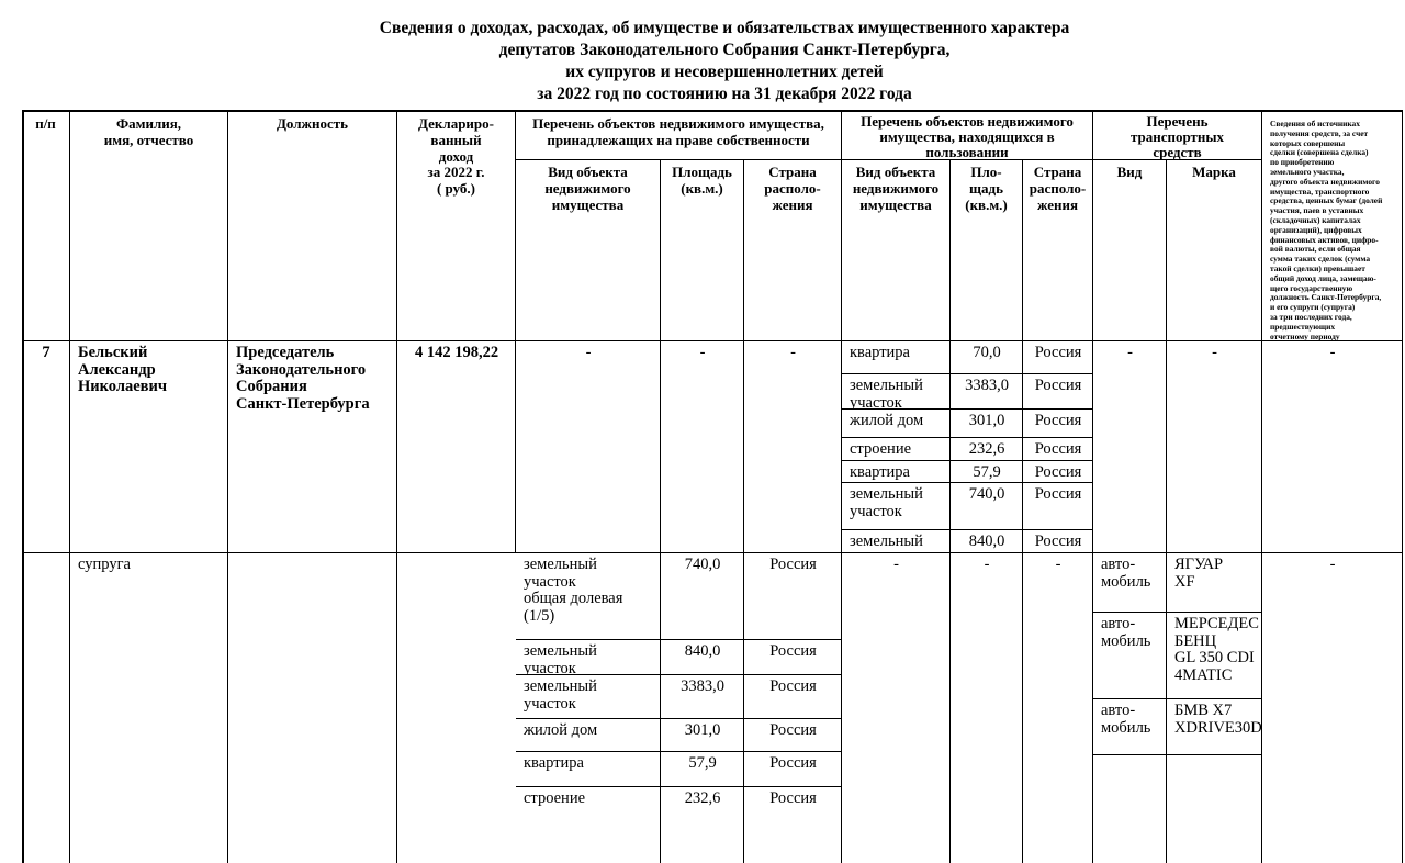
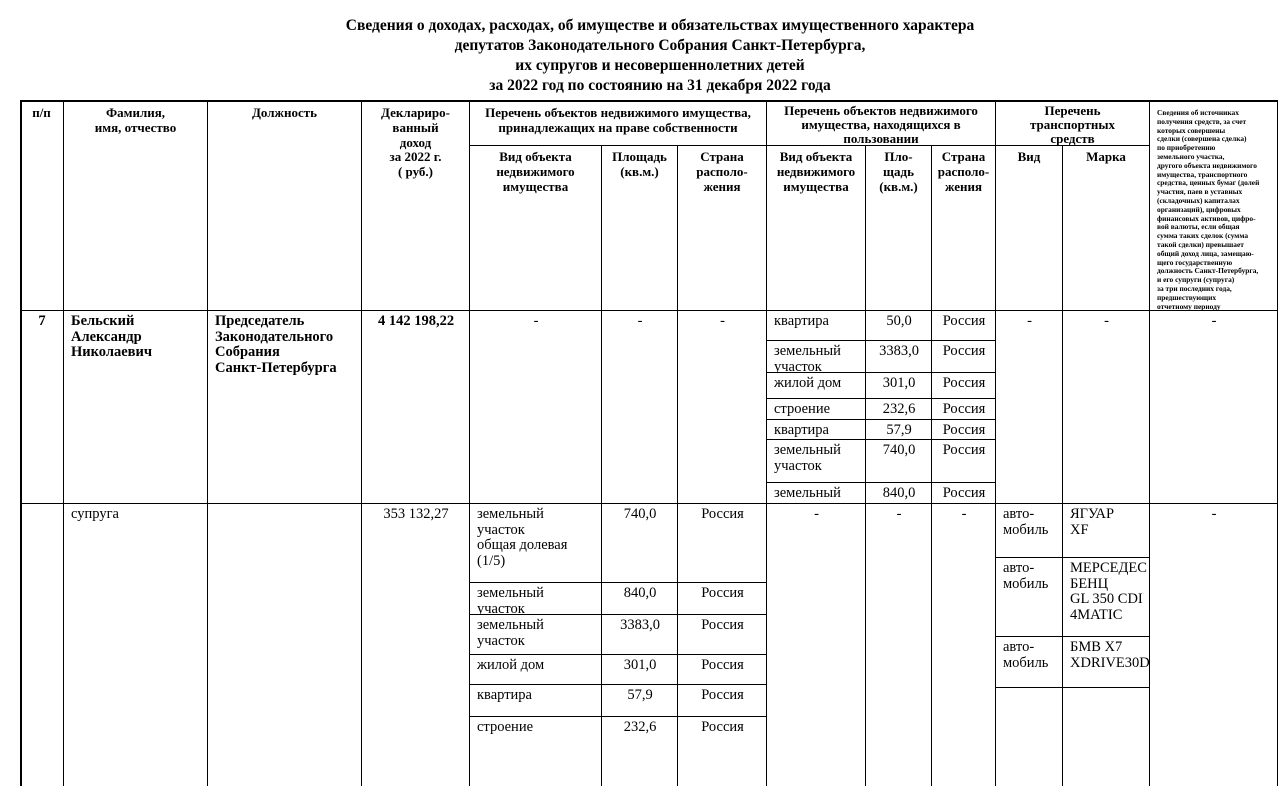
  Сведения о доходах, расходах, об имуществе и обязательствах имущественного характера
  депутатов Законодательного Собрания Санкт-Петербурга,
  их супругов и несовершеннолетних детей
  за 2022 год по состоянию на 31 декабря 2022 года
  п/п
  Фамилия,
  имя, отчество
  Должность
  Деклариро-
  ванный
  доход
  за 2022 г.
  ( руб.)
  Перечень объектов недвижимого имущества,
  принадлежащих на праве собственности
  Перечень объектов недвижимого
  имущества, находящихся в
  пользовании
  Перечень
  транспортных
  средств
  Сведения об источниках
  получения средств, за счет
  которых совершены
  сделки (совершена сделка)
  по приобретению
  земельного участка,
  другого объекта недвижимого
  имущества, транспортного
  средства, ценных бумаг (долей
  участия, паев в уставных
  (складочных) капиталах
  организаций), цифровых
  финансовых активов, цифро-
  вой валюты, если общая
  сумма таких сделок (сумма
  такой сделки) превышает
  общий доход лица, замещаю-
  щего государственную
  должность Санкт-Петербурга,
  и его супруги (супруга)
  за три последних года,
  предшествующих
  отчетному периоду
  Вид объекта
  недвижимого
  имущества
  Площадь
  (кв.м.)
  Страна
  располо-
  жения
  Вид объекта
  недвижимого
  имущества
  Пло-
  щадь
  (кв.м.)
  Страна
  располо-
  жения
  Вид
  Марка
  7
  Бельский
  Александр
  Николаевич
  Председатель
  Законодательного
  Собрания
  Санкт-Петербурга
  4 142 198,22
  -
  -
  -
  квартира
- 70,0
+ 50,0
  Россия
  земельный
  участок
  3383,0
  Россия
  жилой дом
  301,0
  Россия
  строение
  232,6
  Россия
  квартира
  57,9
  Россия
  земельный
  участок
  740,0
  Россия
  земельный
  840,0
  Россия
  -
  -
  -
  супруга
+ 353 132,27
  земельный
  участок
  общая долевая
  (1/5)
  740,0
  Россия
  земельный
  участок
  840,0
  Россия
  земельный
  участок
  3383,0
  Россия
  жилой дом
  301,0
  Россия
  квартира
  57,9
  Россия
  строение
  232,6
  Россия
  -
  -
  -
  авто-
  мобиль
  ЯГУАР
  XF
  авто-
  мобиль
  МЕРСЕДЕС
  БЕНЦ
  GL 350 CDI
  4MATIC
  авто-
  мобиль
  БМВ X7
  XDRIVE30D
  -
